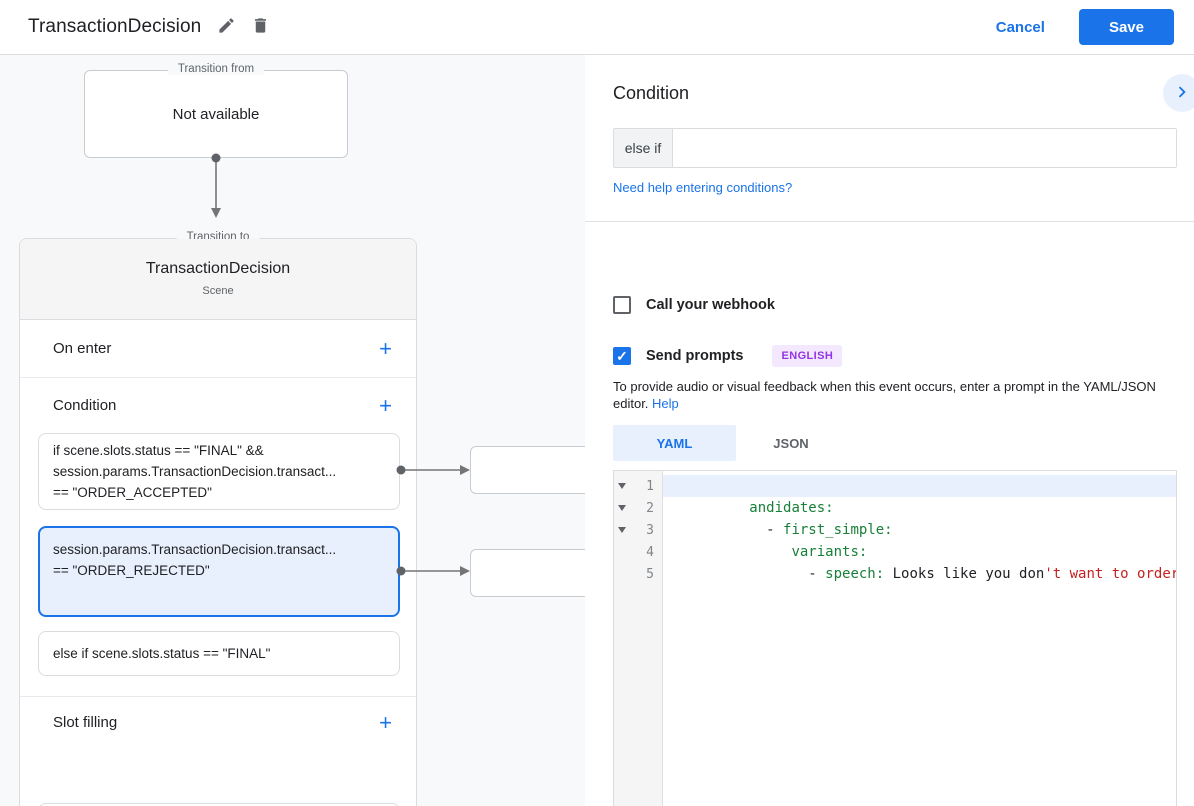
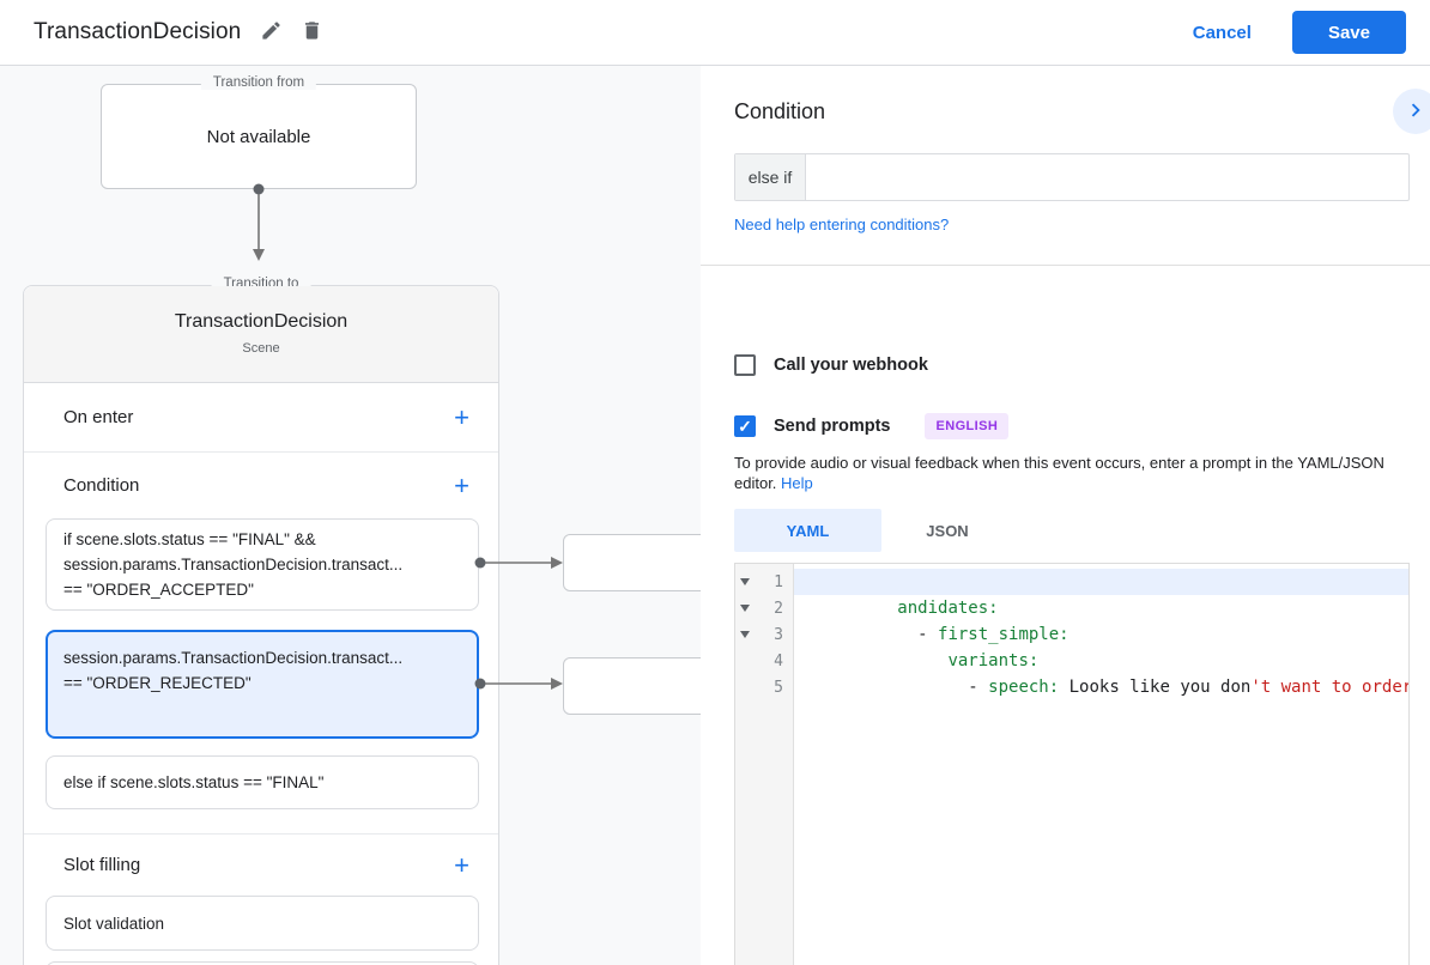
  TransactionDecision
  Cancel
  Save
  Transition from
  Not available
  Transition to
  TransactionDecision
  Scene
  On enter
  +
  Condition
  +
  if scene.slots.status == "FINAL" &&
  session.params.TransactionDecision.transact...
  == "ORDER_ACCEPTED"
  session.params.TransactionDecision.transact...
  == "ORDER_REJECTED"
  else if scene.slots.status == "FINAL"
  Slot filling
  +
+ Slot validation
  Condition
  else if
  Need help entering conditions?
  Call your webhook
  ✓
  Send prompts
  ENGLISH
  To provide audio or visual feedback when this event occurs, enter a prompt in the YAML/JSON
  editor. Help
  YAML
  JSON
  1
  2
  3
  4
  5
  andidates:
  - first_simple:
  variants:
  - speech: Looks like you don't want to order
